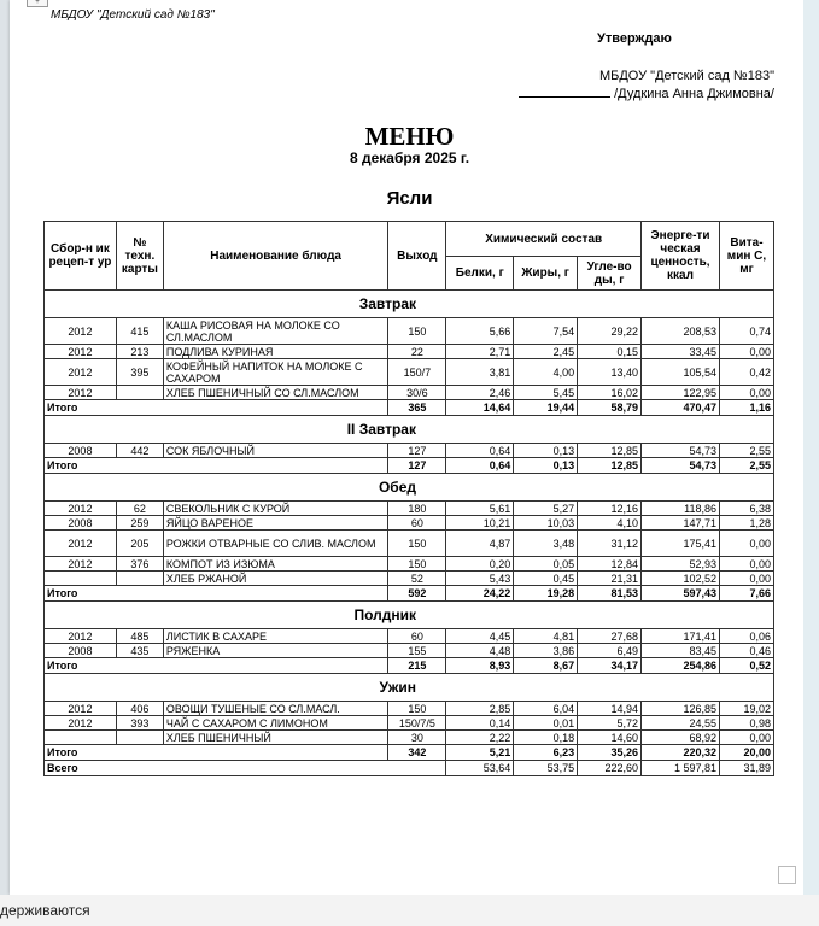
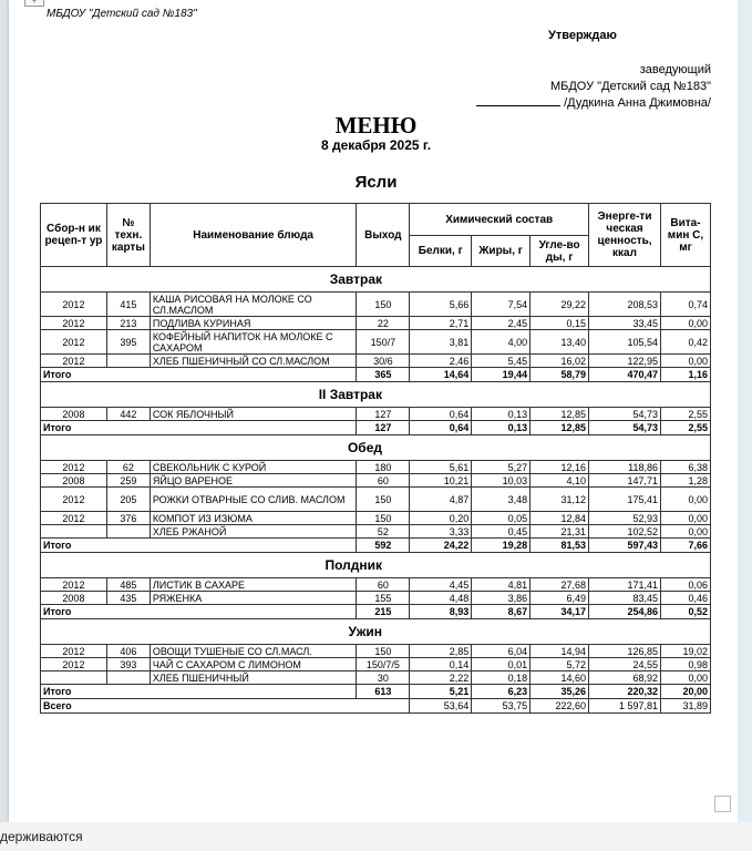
  МБДОУ "Детский сад №183"
  Утверждаю
+ заведующий
  МБДОУ "Детский сад №183"
  /Дудкина Анна Джимовна/
  МЕНЮ
  8 декабря 2025 г.
  Ясли
  Сбор-н ик рецеп-т ур	№ техн. карты	Наименование блюда	Выход	Химический состав	Энерге-ти ческая ценность, ккал	Вита-мин С, мг
  Белки, г	Жиры, г	Угле-во ды, г
  Завтрак
  2012	415	КАША РИСОВАЯ НА МОЛОКЕ СО СЛ.МАСЛОМ	150	5,66	7,54	29,22	208,53	0,74
  2012	213	ПОДЛИВА КУРИНАЯ	22	2,71	2,45	0,15	33,45	0,00
  2012	395	КОФЕЙНЫЙ НАПИТОК НА МОЛОКЕ С САХАРОМ	150/7	3,81	4,00	13,40	105,54	0,42
  2012		ХЛЕБ ПШЕНИЧНЫЙ СО СЛ.МАСЛОМ	30/6	2,46	5,45	16,02	122,95	0,00
  Итого	365	14,64	19,44	58,79	470,47	1,16
  II Завтрак
  2008	442	СОК ЯБЛОЧНЫЙ	127	0,64	0,13	12,85	54,73	2,55
  Итого	127	0,64	0,13	12,85	54,73	2,55
  Обед
  2012	62	СВЕКОЛЬНИК С КУРОЙ	180	5,61	5,27	12,16	118,86	6,38
  2008	259	ЯЙЦО ВАРЕНОЕ	60	10,21	10,03	4,10	147,71	1,28
  2012	205	РОЖКИ ОТВАРНЫЕ СО СЛИВ. МАСЛОМ	150	4,87	3,48	31,12	175,41	0,00
  2012	376	КОМПОТ ИЗ ИЗЮМА	150	0,20	0,05	12,84	52,93	0,00
- 		ХЛЕБ РЖАНОЙ	52	5,43	0,45	21,31	102,52	0,00
+ 		ХЛЕБ РЖАНОЙ	52	3,33	0,45	21,31	102,52	0,00
  Итого	592	24,22	19,28	81,53	597,43	7,66
  Полдник
  2012	485	ЛИСТИК В САХАРЕ	60	4,45	4,81	27,68	171,41	0,06
  2008	435	РЯЖЕНКА	155	4,48	3,86	6,49	83,45	0,46
  Итого	215	8,93	8,67	34,17	254,86	0,52
  Ужин
  2012	406	ОВОЩИ ТУШЕНЫЕ СО СЛ.МАСЛ.	150	2,85	6,04	14,94	126,85	19,02
  2012	393	ЧАЙ С САХАРОМ С ЛИМОНОМ	150/7/5	0,14	0,01	5,72	24,55	0,98
  		ХЛЕБ ПШЕНИЧНЫЙ	30	2,22	0,18	14,60	68,92	0,00
- Итого	342	5,21	6,23	35,26	220,32	20,00
+ Итого	613	5,21	6,23	35,26	220,32	20,00
  Всего	53,64	53,75	222,60	1 597,81	31,89
  держиваются
